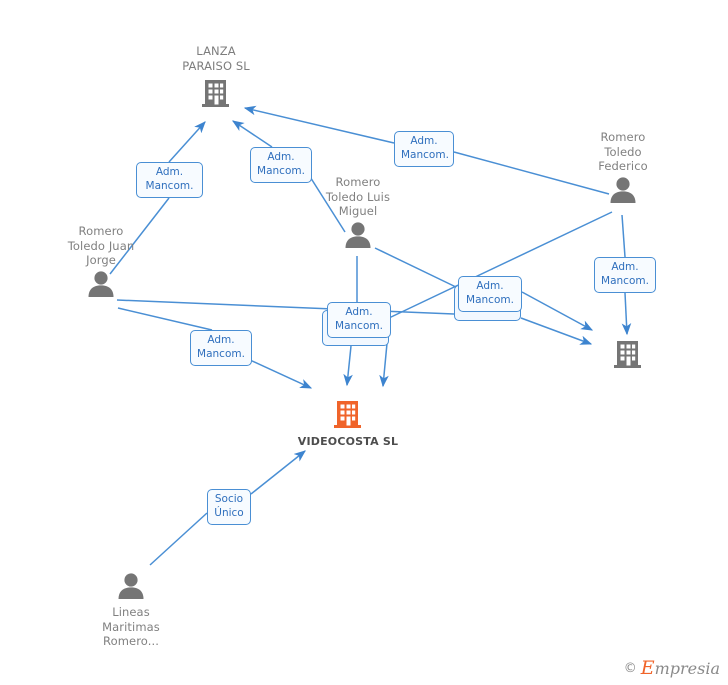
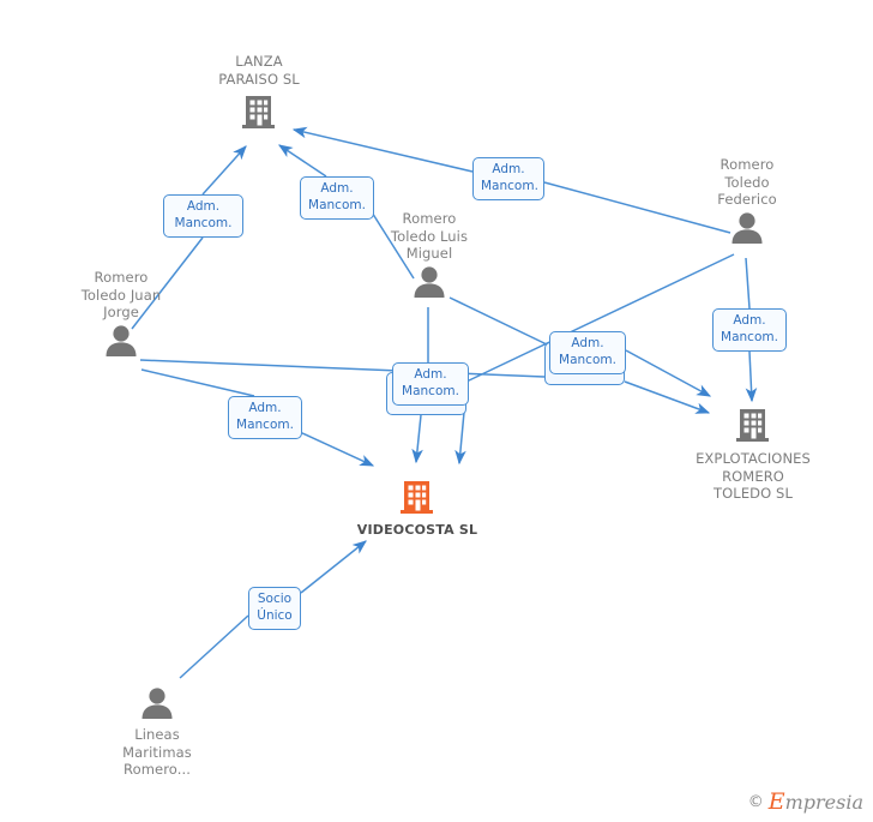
  Adm.
  Mancom.
  Adm.
  Mancom.
  Adm.
  Mancom.
  Adm.
  Mancom.
  Adm.
  Mancom.
  Adm.
  Mancom.
  Adm.
  Mancom.
  Socio
  Único
  LANZA
  PARAISO SL
  Romero
  Toledo
  Federico
  Romero
  Toledo Luis
  Miguel
  Romero
  Toledo Juan
  Jorge
+ EXPLOTACIONES
+ ROMERO
+ TOLEDO SL
  VIDEOCOSTA SL
  Lineas
  Maritimas
  Romero...
  ©
  Empresia
